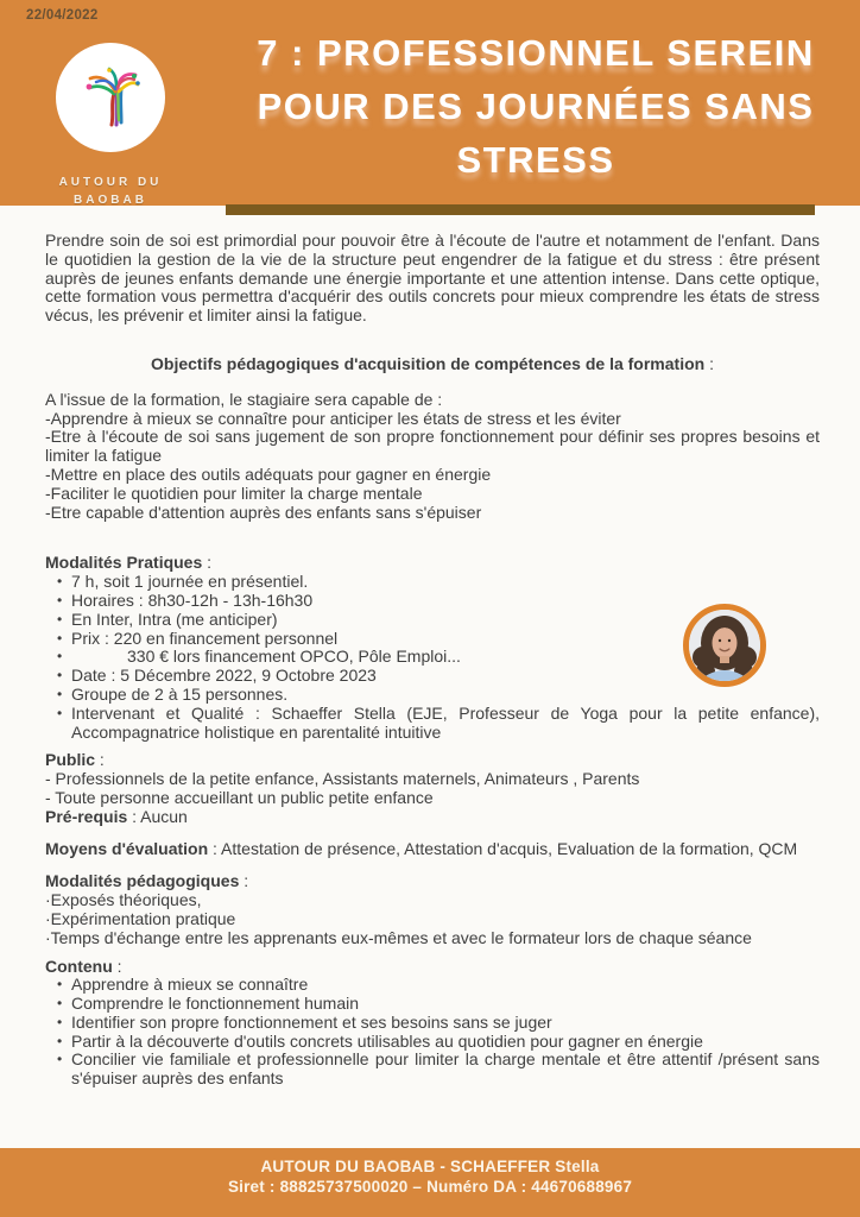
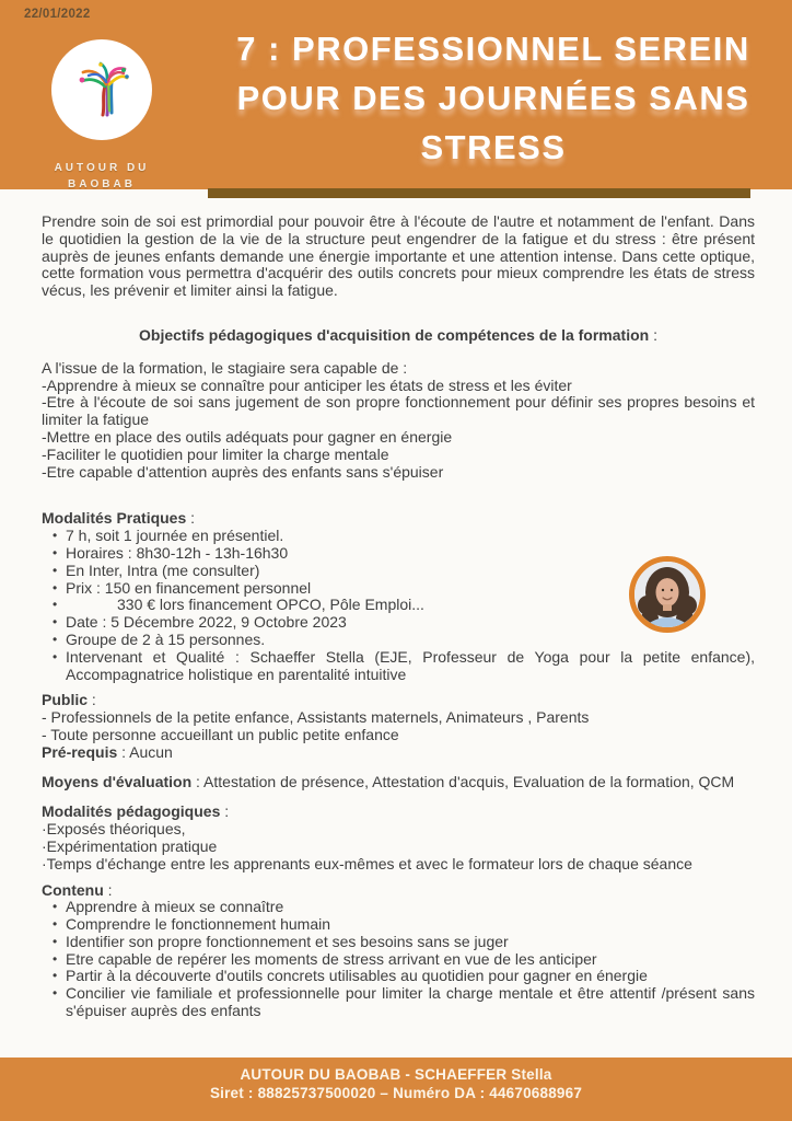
- 22/04/2022
+ 22/01/2022
  AUTOUR DU
  BAOBAB
  7 : PROFESSIONNEL SEREIN
  POUR DES JOURNÉES SANS
  STRESS
  Prendre soin de soi est primordial pour pouvoir être à l'écoute de l'autre et notamment de l'enfant. Dans le quotidien la gestion de la vie de la structure peut engendrer de la fatigue et du stress : être présent auprès de jeunes enfants demande une énergie importante et une attention intense. Dans cette optique, cette formation vous permettra d'acquérir des outils concrets pour mieux comprendre les états de stress vécus, les prévenir et limiter ainsi la fatigue.
  Objectifs pédagogiques d'acquisition de compétences de la formation :
  A l'issue de la formation, le stagiaire sera capable de :
  -Apprendre à mieux se connaître pour anticiper les états de stress et les éviter
  -Etre à l'écoute de soi sans jugement de son propre fonctionnement pour définir ses propres besoins et limiter la fatigue
  -Mettre en place des outils adéquats pour gagner en énergie
  -Faciliter le quotidien pour limiter la charge mentale
  -Etre capable d'attention auprès des enfants sans s'épuiser
  Modalités Pratiques :
  7 h, soit 1 journée en présentiel.
  Horaires : 8h30-12h - 13h-16h30
- En Inter, Intra (me anticiper)
+ En Inter, Intra (me consulter)
- Prix : 220 en financement personnel
+ Prix : 150 en financement personnel
  330 € lors financement OPCO, Pôle Emploi...
  Date : 5 Décembre 2022, 9 Octobre 2023
  Groupe de 2 à 15 personnes.
  Intervenant et Qualité : Schaeffer Stella (EJE, Professeur de Yoga pour la petite enfance), Accompagnatrice holistique en parentalité intuitive
  Public :
  - Professionnels de la petite enfance, Assistants maternels, Animateurs , Parents
  - Toute personne accueillant un public petite enfance
  Pré-requis : Aucun
  Moyens d'évaluation : Attestation de présence, Attestation d'acquis, Evaluation de la formation, QCM
  Modalités pédagogiques :
  ·Exposés théoriques,
  ·Expérimentation pratique
  ·Temps d'échange entre les apprenants eux-mêmes et avec le formateur lors de chaque séance
  Contenu :
  Apprendre à mieux se connaître
  Comprendre le fonctionnement humain
  Identifier son propre fonctionnement et ses besoins sans se juger
+ Etre capable de repérer les moments de stress arrivant en vue de les anticiper
  Partir à la découverte d'outils concrets utilisables au quotidien pour gagner en énergie
  Concilier vie familiale et professionnelle pour limiter la charge mentale et être attentif /présent sans s'épuiser auprès des enfants
  AUTOUR DU BAOBAB - SCHAEFFER Stella
  Siret : 88825737500020 – Numéro DA : 44670688967
